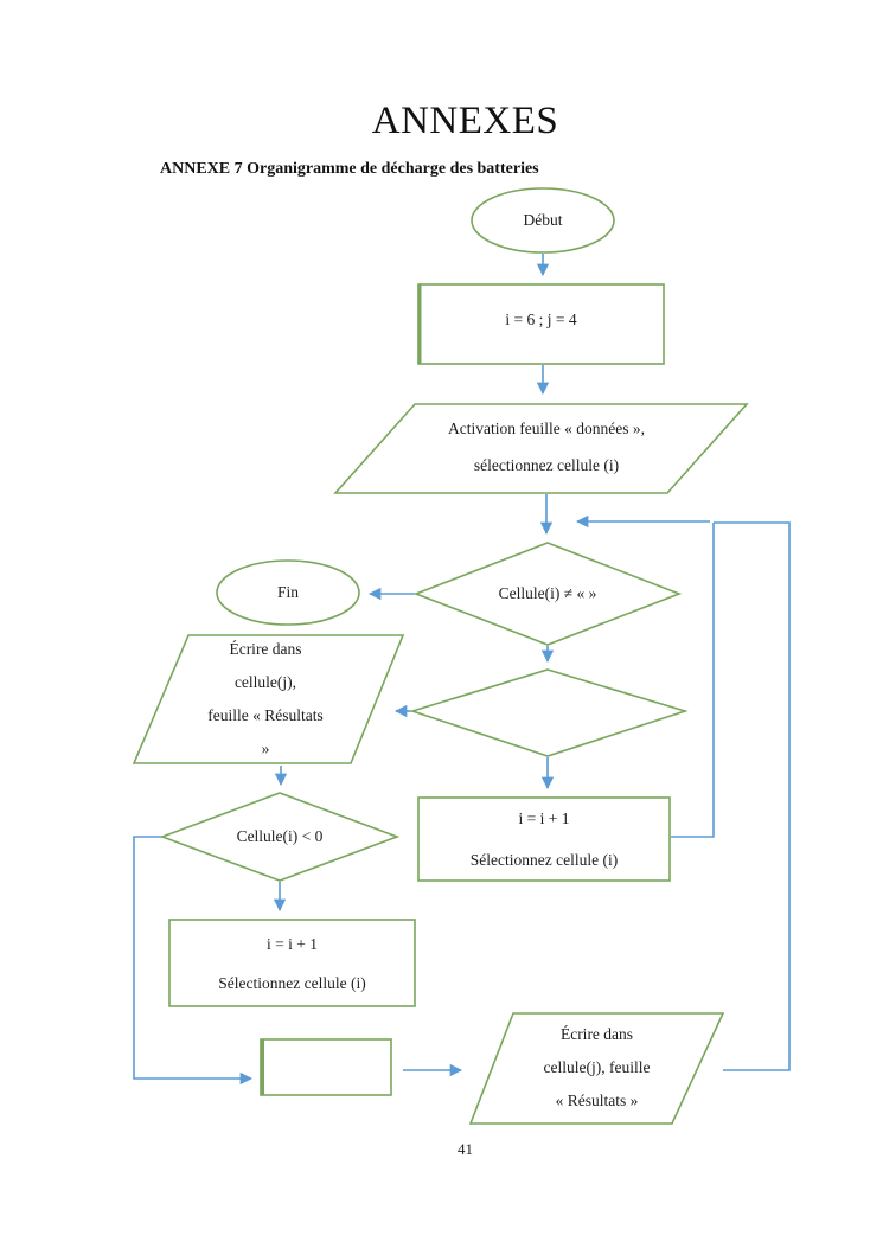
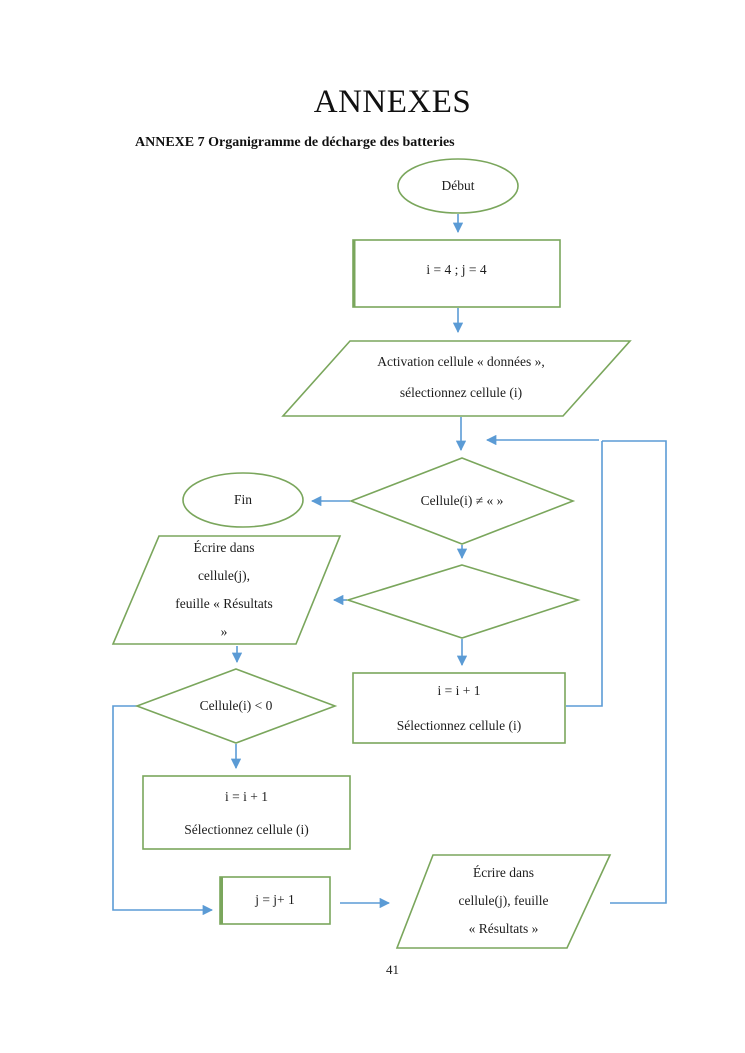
  ANNEXES
  ANNEXE 7 Organigramme de décharge des batteries
  Début
- i = 6 ; j = 4
+ i = 4 ; j = 4
- Activation feuille « données »,
+ Activation cellule « données »,
  sélectionnez cellule (i)
  Cellule(i) ≠ « »
  Fin
  Écrire dans
  cellule(j),
  feuille « Résultats
  »
  i = i + 1
  Sélectionnez cellule (i)
  Cellule(i) < 0
  i = i + 1
  Sélectionnez cellule (i)
+ j = j+ 1
  Écrire dans
  cellule(j), feuille
  « Résultats »
  41
